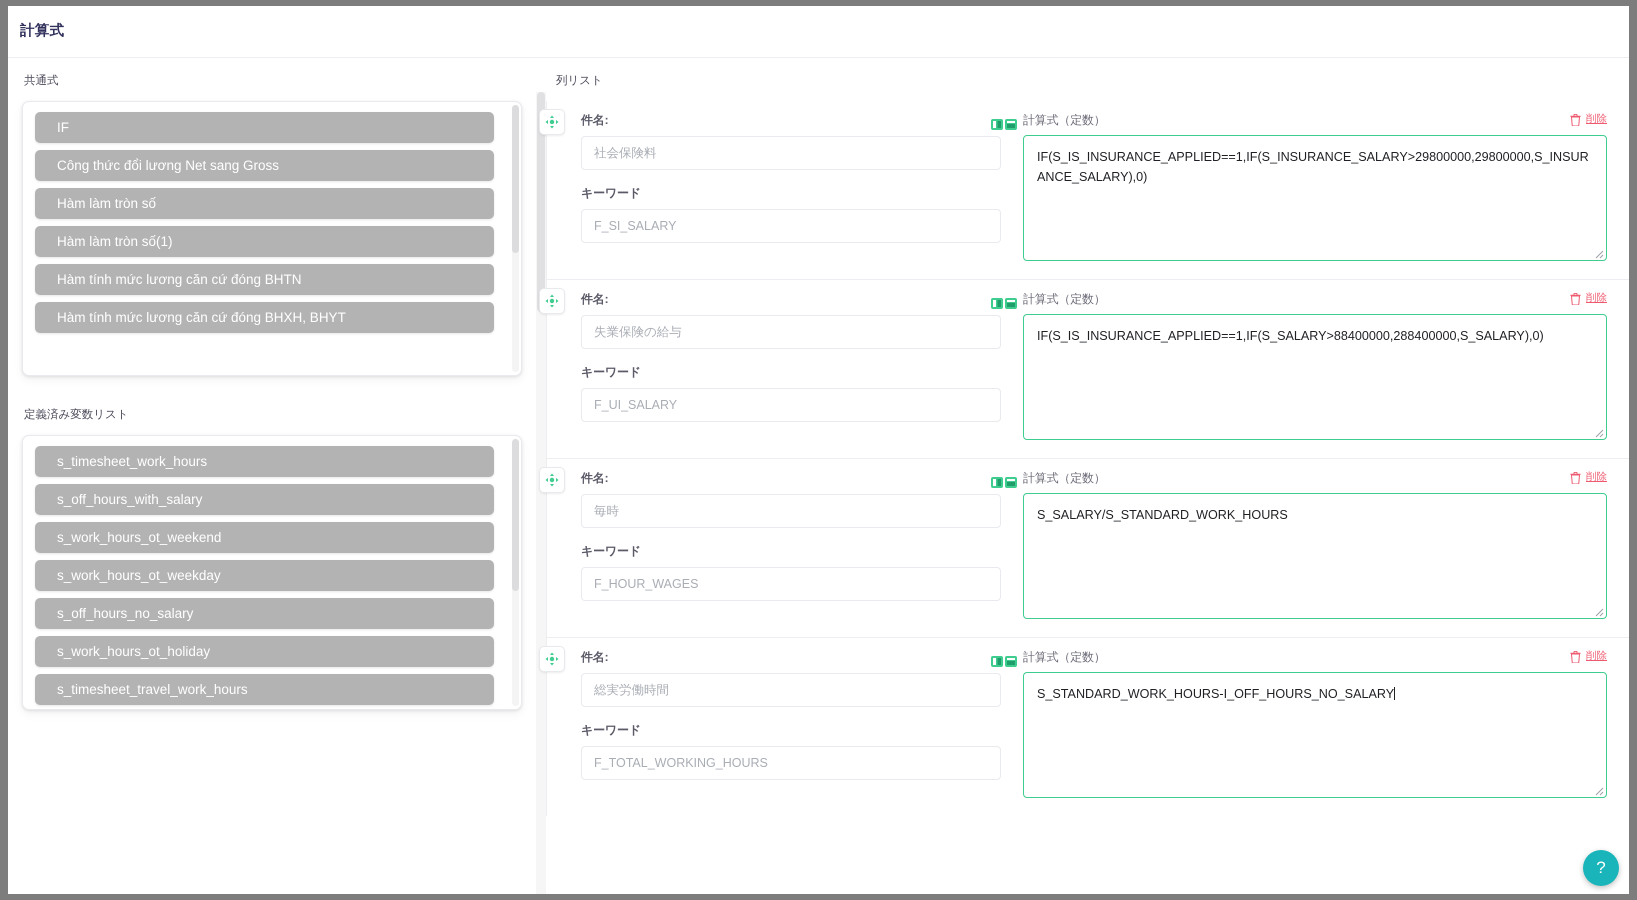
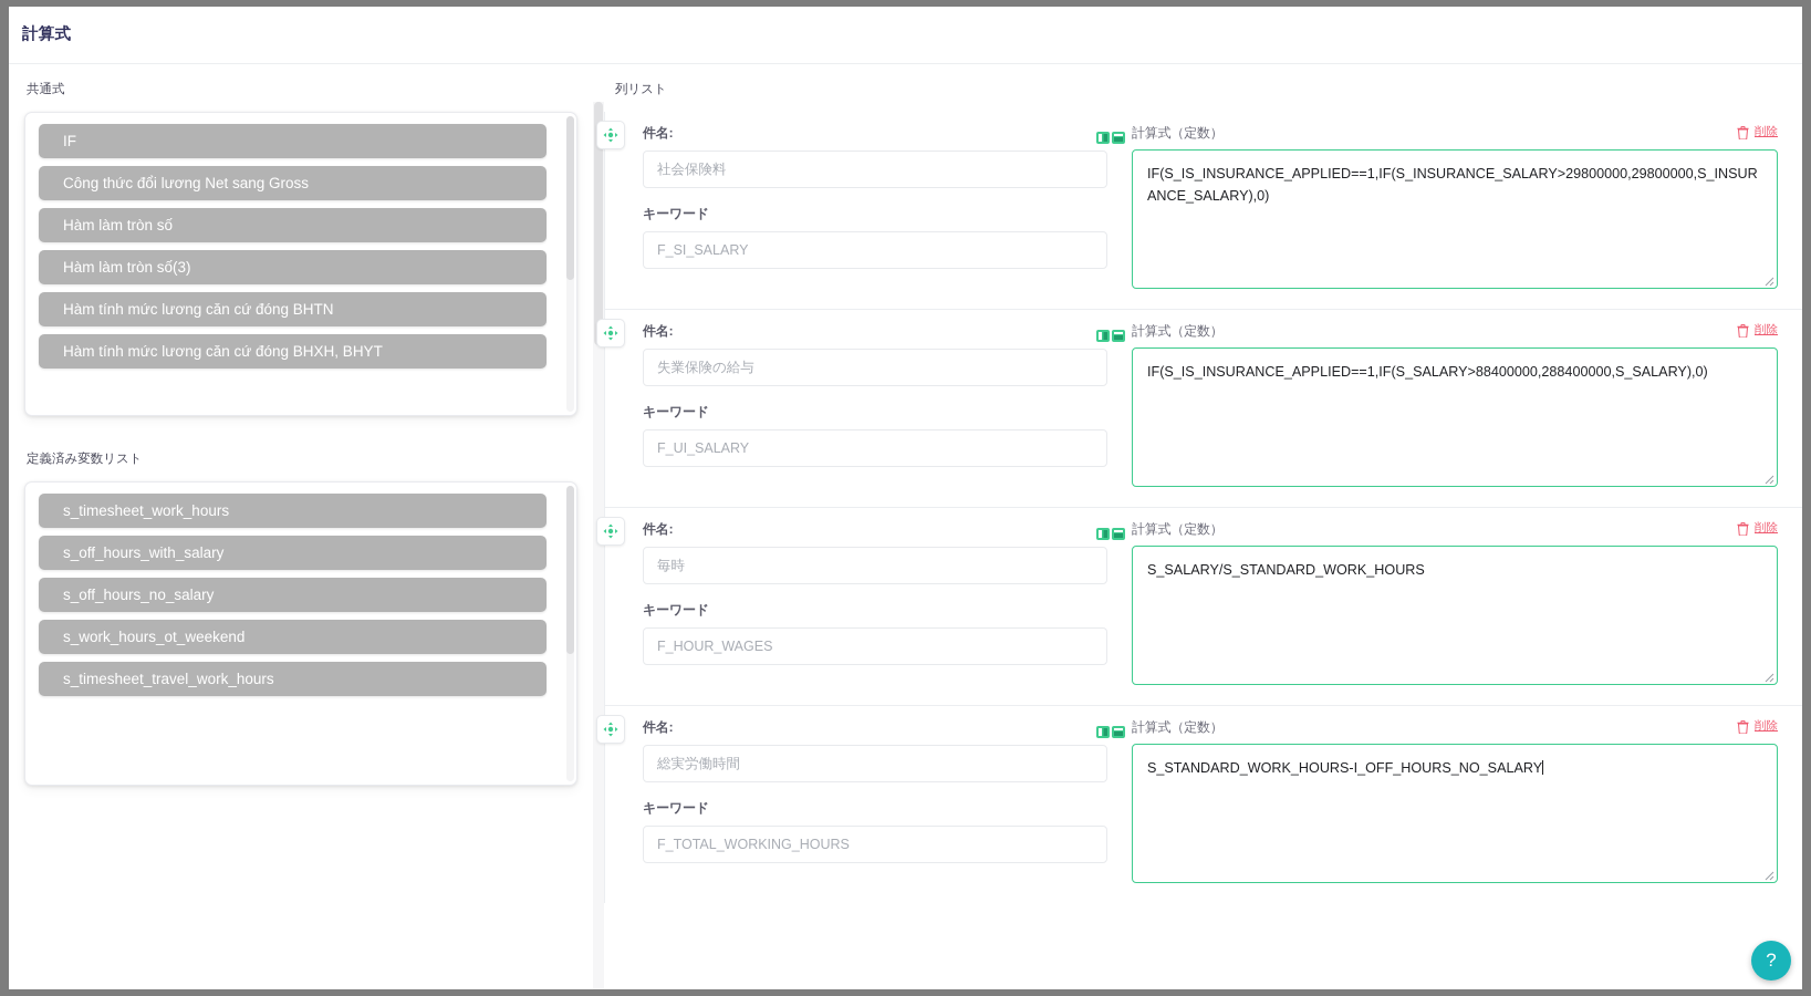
  計算式
  共通式
  IF
  Công thức đổi lương Net sang Gross
  Hàm làm tròn số
- Hàm làm tròn số(1)
+ Hàm làm tròn số(3)
  Hàm tính mức lương căn cứ đóng BHTN
  Hàm tính mức lương căn cứ đóng BHXH, BHYT
  定義済み変数リスト
  s_timesheet_work_hours
  s_off_hours_with_salary
- s_work_hours_ot_weekend
+ s_off_hours_no_salary
- s_work_hours_ot_weekday
- s_off_hours_no_salary
+ s_work_hours_ot_weekend
- s_work_hours_ot_holiday
  s_timesheet_travel_work_hours
  列リスト
  件名:
  社会保険料
  キーワード
  F_SI_SALARY
  計算式（定数）
  削除
  IF(S_IS_INSURANCE_APPLIED==1,IF(S_INSURANCE_SALARY>29800000,29800000,S_INSURANCE_SALARY),0)
  件名:
  失業保険の給与
  キーワード
  F_UI_SALARY
  計算式（定数）
  削除
  IF(S_IS_INSURANCE_APPLIED==1,IF(S_SALARY>88400000,288400000,S_SALARY),0)
  件名:
  毎時
  キーワード
  F_HOUR_WAGES
  計算式（定数）
  削除
  S_SALARY/S_STANDARD_WORK_HOURS
  件名:
  総実労働時間
  キーワード
  F_TOTAL_WORKING_HOURS
  計算式（定数）
  削除
  S_STANDARD_WORK_HOURS-I_OFF_HOURS_NO_SALARY
  ?
